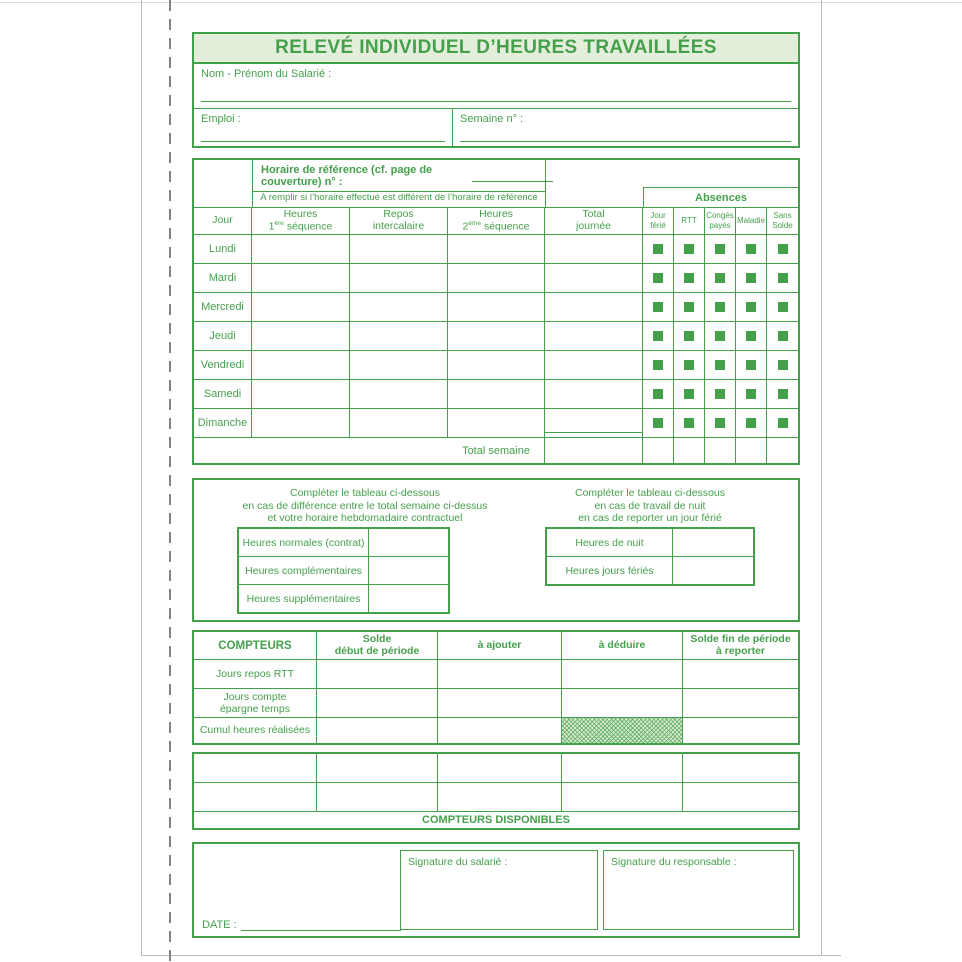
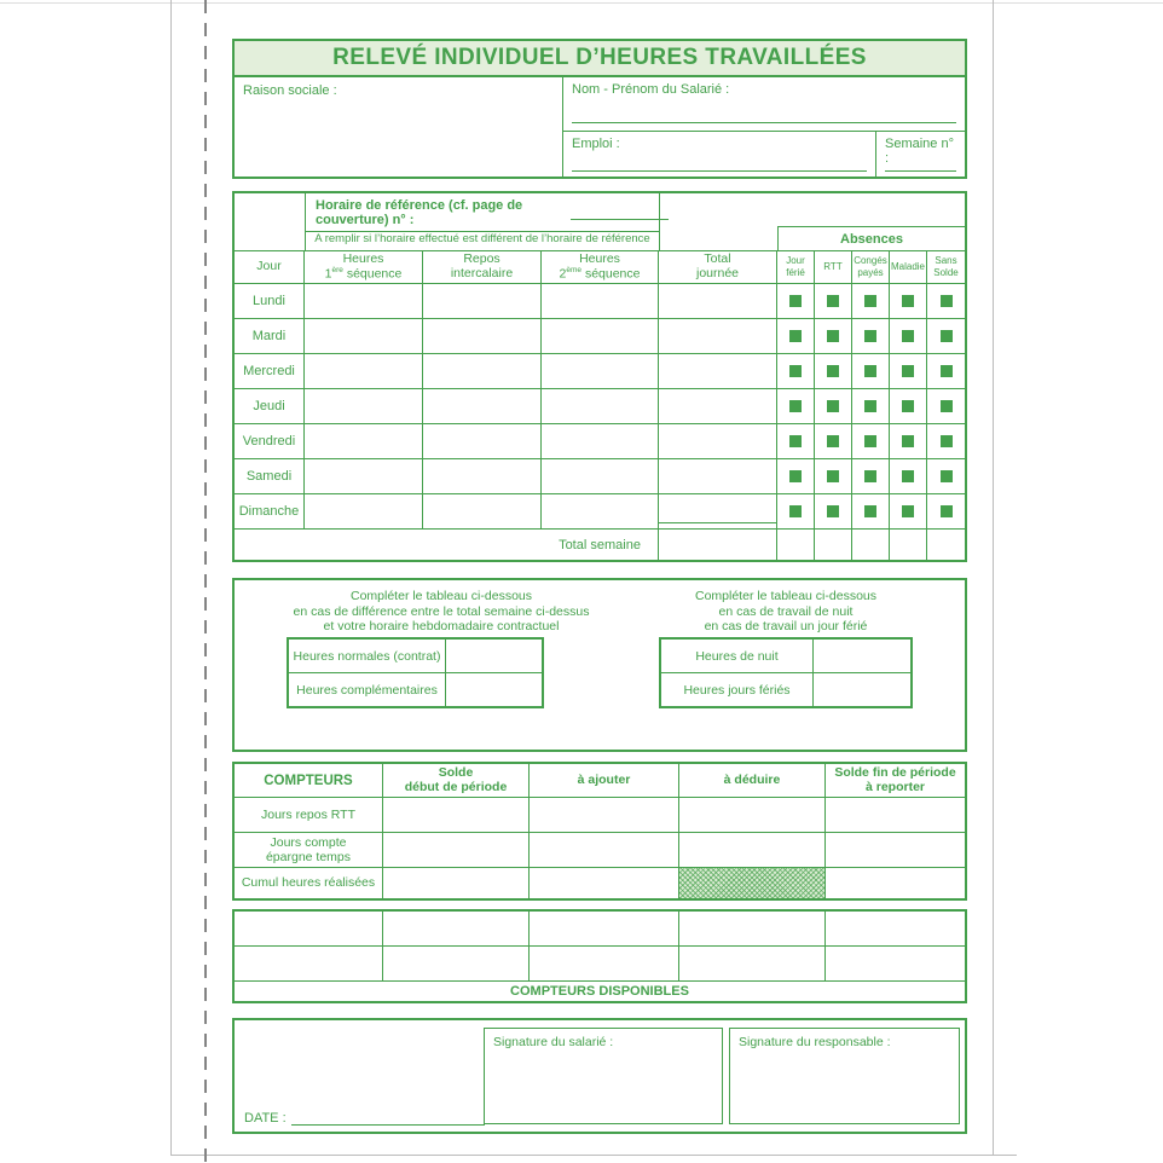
  RELEVÉ INDIVIDUEL D’HEURES TRAVAILLÉES
+ Raison sociale :
  Nom - Prénom du Salarié :
  Emploi :
  Semaine n° :
  Horaire de référence (cf. page de couverture) n° :
  A remplir si l’horaire effectué est différent de l’horaire de référence
  Absences
  Jour
  Heures
  1 séquence
  Repos
  intercalaire
  Heures
  2 séquence
  Total
  journée
  Jour
  férié
  RTT
  Congés
  payés
  Maladie
  Sans
  Solde
  Lundi
  Mardi
  Mercredi
  Jeudi
  Vendredi
  Samedi
  Dimanche
  Total semaine
  Compléter le tableau ci-dessous
  en cas de différence entre le total semaine ci-dessus
  et votre horaire hebdomadaire contractuel
  Heures normales (contrat)
  Heures complémentaires
- Heures supplémentaires
  Compléter le tableau ci-dessous
  en cas de travail de nuit
- en cas de reporter un jour férié
+ en cas de travail un jour férié
  Heures de nuit
  Heures jours fériés
  COMPTEURS
  Solde
  début de période
  à ajouter
  à déduire
  Solde fin de période
  à reporter
  Jours repos RTT
  Jours compte
  épargne temps
  Cumul heures réalisées
  COMPTEURS DISPONIBLES
  Signature du salarié :
  Signature du responsable :
  DATE :
